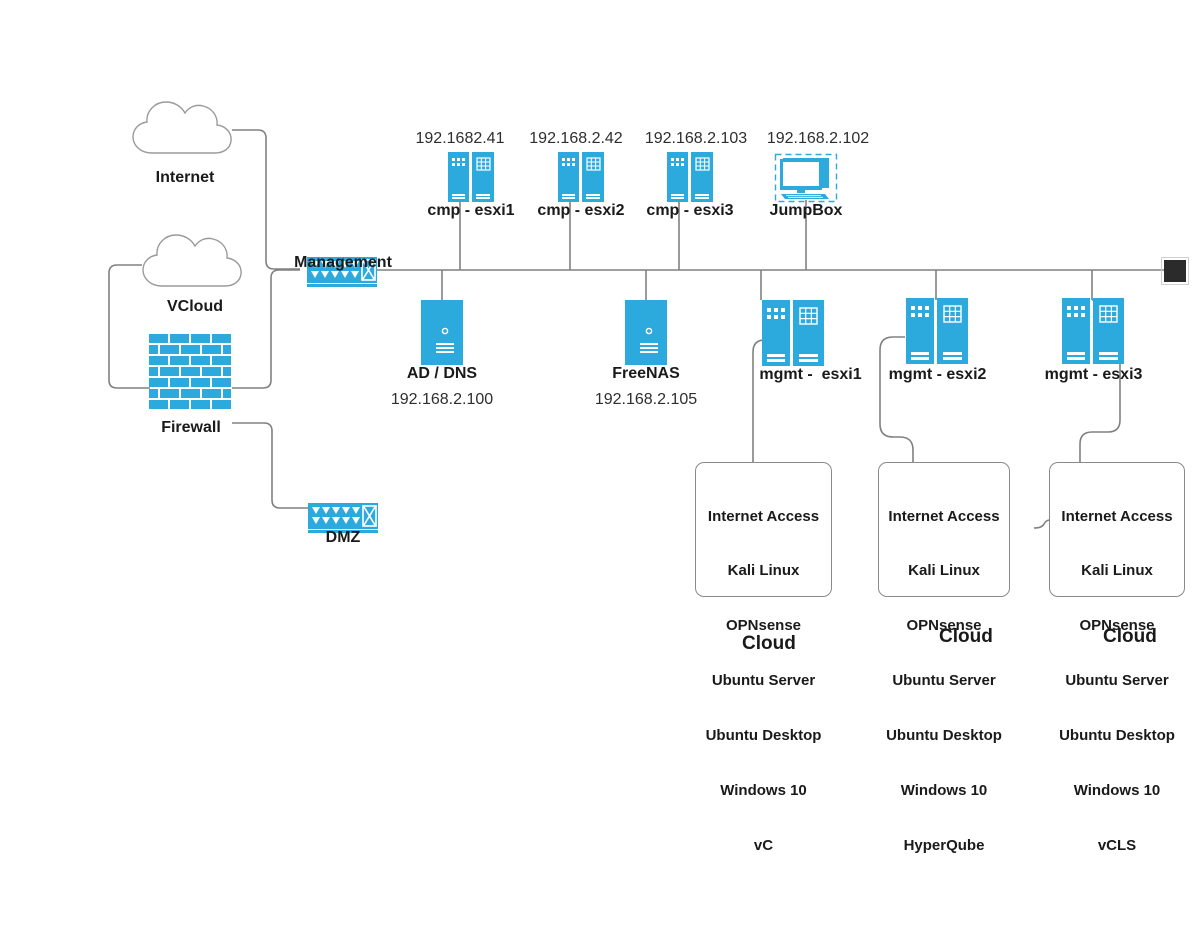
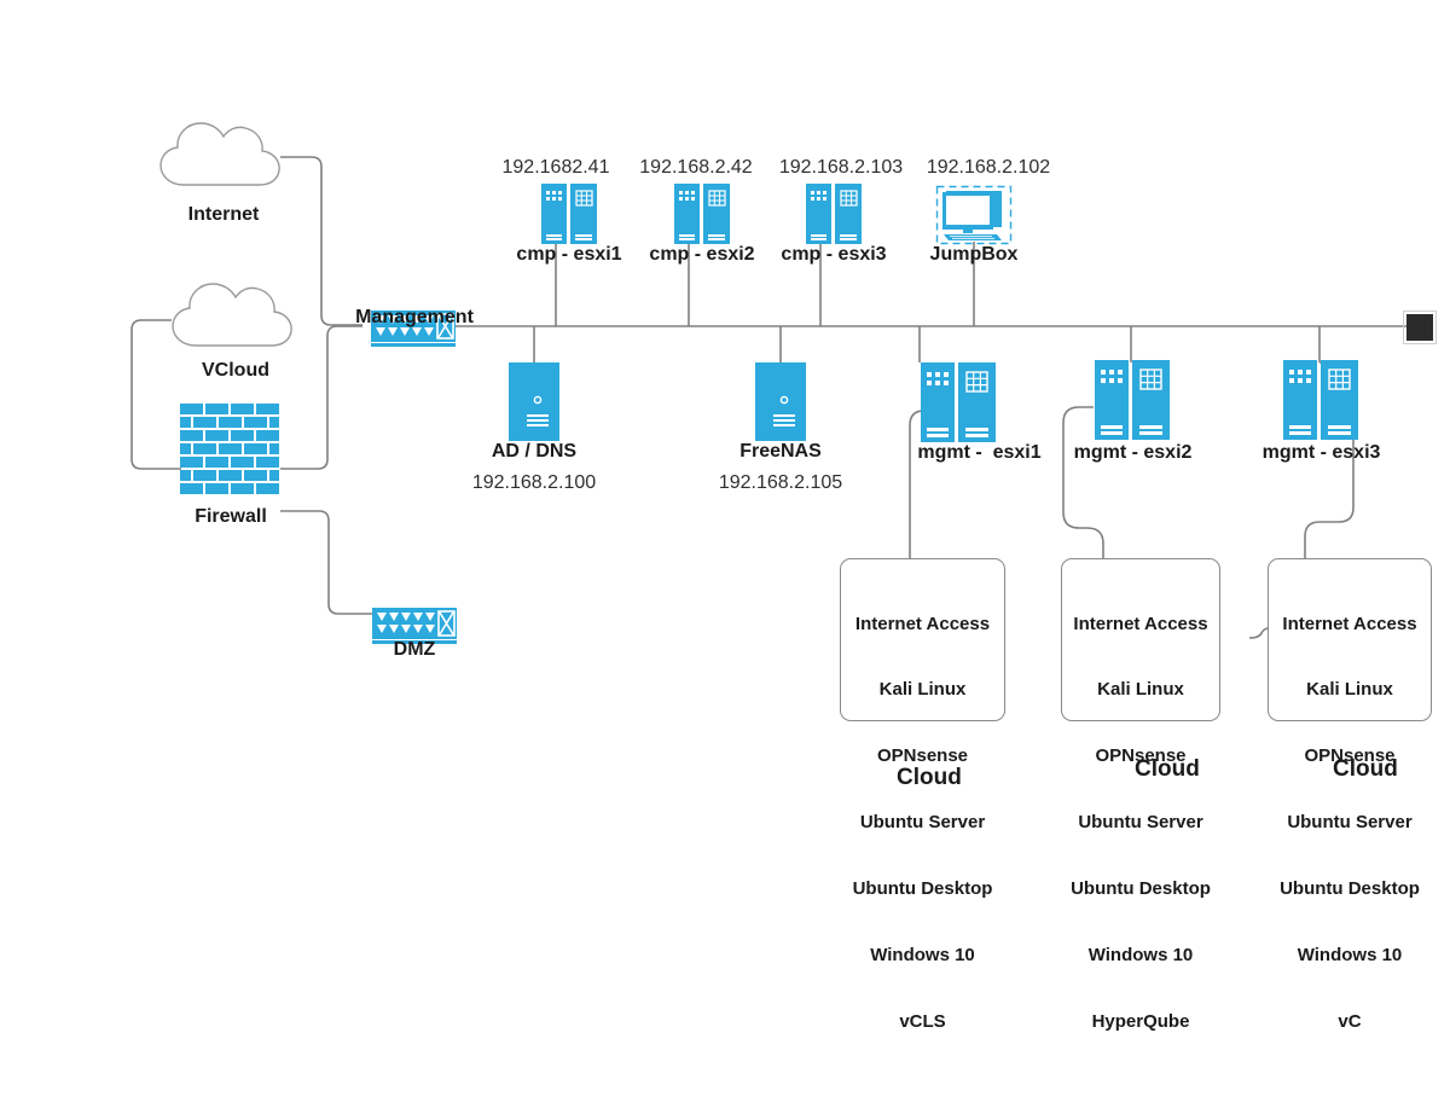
  Internet
  VCloud
  Firewall
  Management
  DMZ
  192.1682.41
  cmp - esxi1
  192.168.2.42
  cmp - esxi2
  192.168.2.103
  cmp - esxi3
  192.168.2.102
  JumpBox
  AD / DNS
  192.168.2.100
  FreeNAS
  192.168.2.105
  mgmt - esxi1
  mgmt - esxi2
  mgmt - esxi3
  Internet Access
  Kali Linux
  OPNsense
  Ubuntu Server
  Ubuntu Desktop
  Windows 10
- vC
+ vCLS
  Cloud
  Internet Access
  Kali Linux
  OPNsense
  Ubuntu Server
  Ubuntu Desktop
  Windows 10
  HyperQube
  Cloud
  Internet Access
  Kali Linux
  OPNsense
  Ubuntu Server
  Ubuntu Desktop
  Windows 10
- vCLS
+ vC
  Cloud
